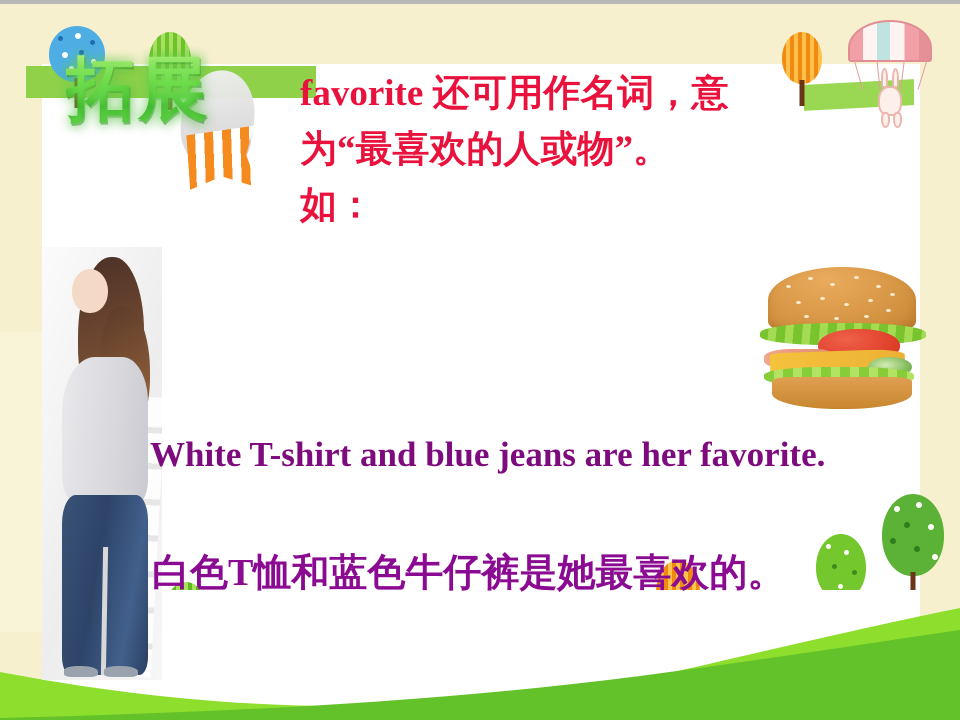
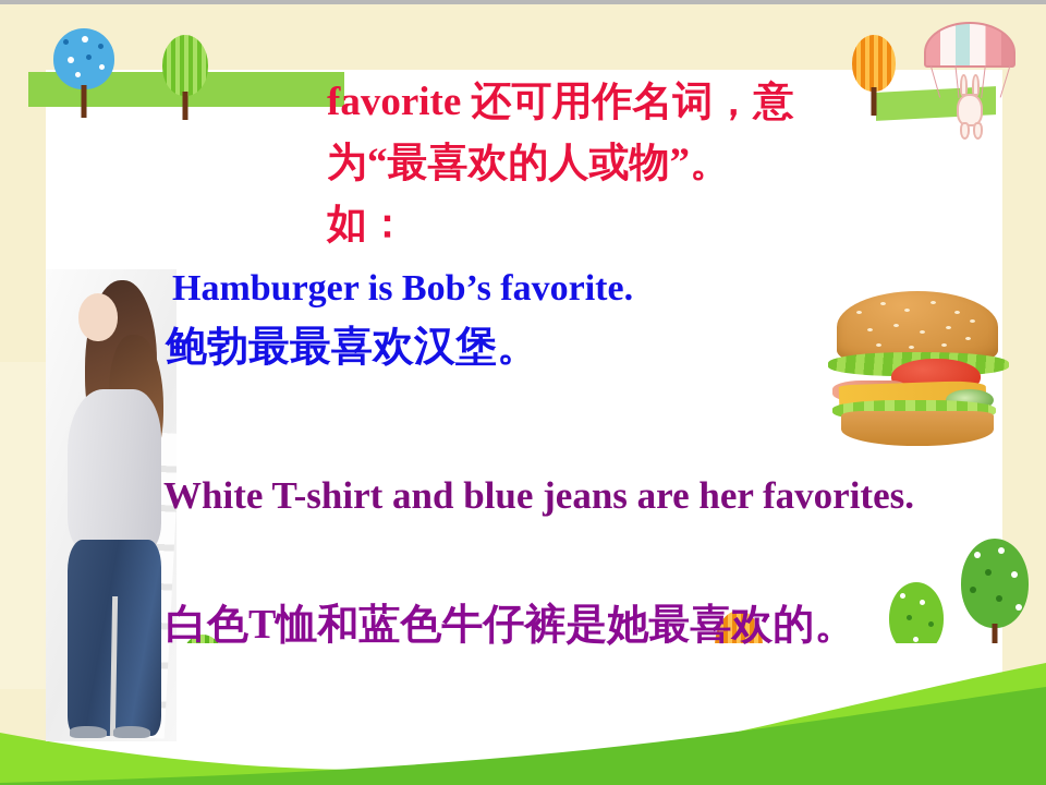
- 拓展
  favorite 还可用作名词，意
  为“最喜欢的人或物”。
  如：
+ Hamburger is Bob’s favorite.
+ 鲍勃最最喜欢汉堡。
- White T-shirt and blue jeans are her favorite.
+ White T-shirt and blue jeans are her favorites.
  白色T恤和蓝色牛仔裤是她最喜欢的。
